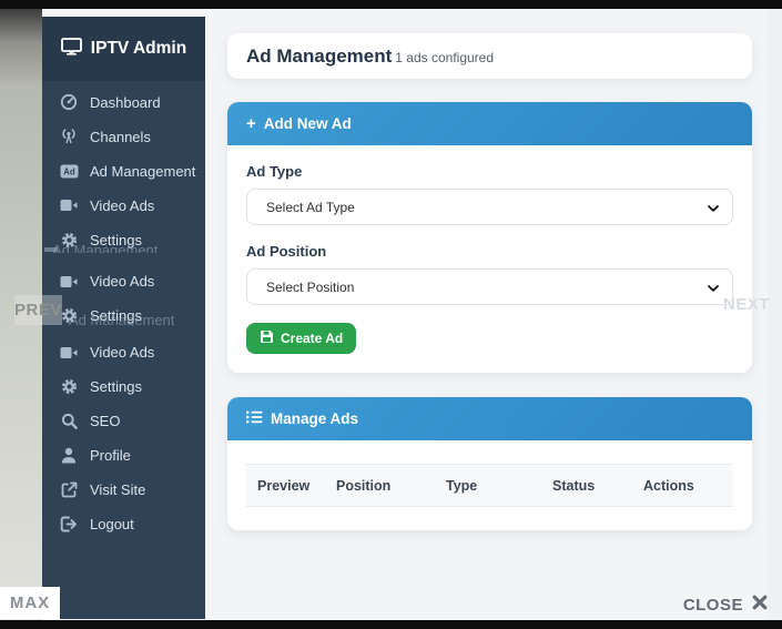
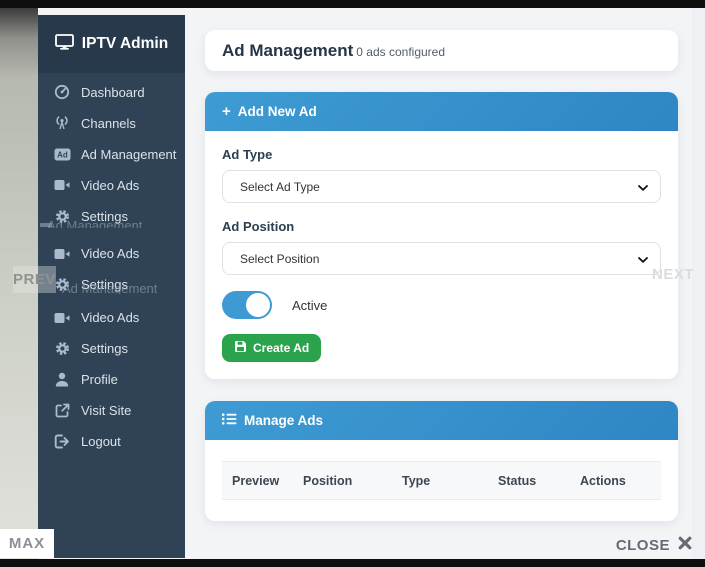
  IPTV Admin
  Dashboard
  Channels
  Ad
  Ad Management
  Video Ads
  Settings
  Video Ads
  Settings
  Video Ads
  Settings
- SEO
  Profile
  Visit Site
  Logout
  Ad Management
  Ad Management
  Ad Management
- 1 ads configured
+ 0 ads configured
  +
  Add New Ad
  Ad Type
  Select Ad Type
  Ad Position
  Select Position
+ Active
  Create Ad
  Manage Ads
  Preview
  Position
  Type
  Status
  Actions
  PREV
  NEXT
  MAX
  CLOSE
